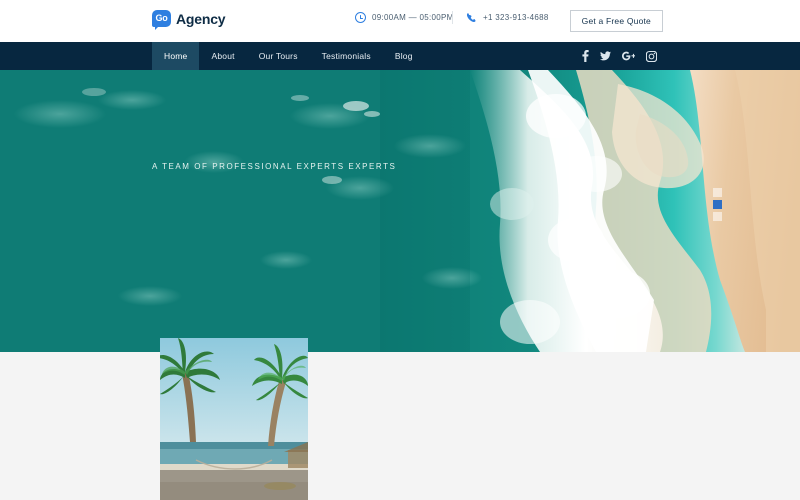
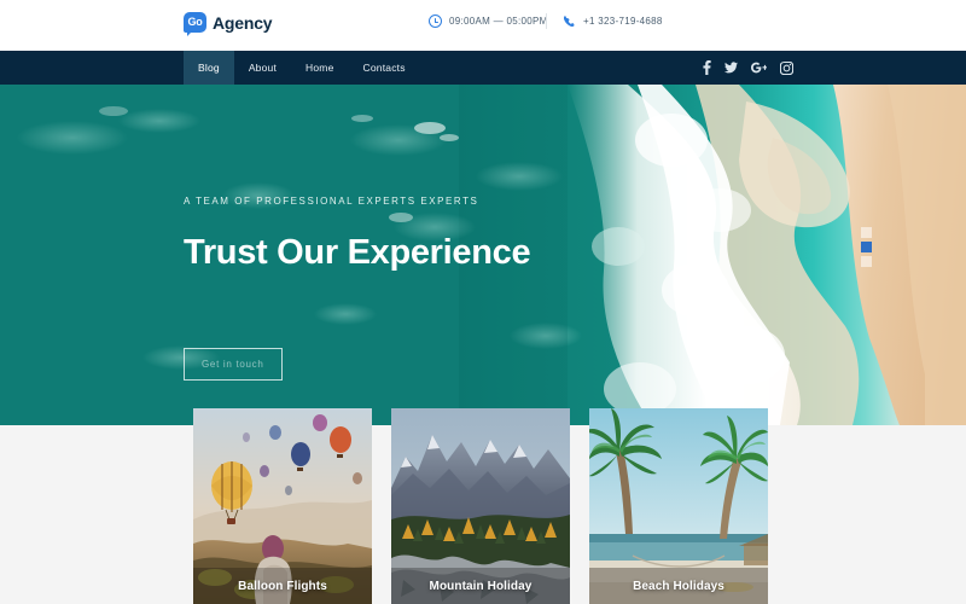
  Go
  Agency
  09:00AM — 05:00PM
- +1 323-913-4688
+ +1 323-719-4688
- Get a Free Quote
- Home
+ Blog
  About
- Our Tours
- Testimonials
- Blog
+ Home
+ Contacts
  A TEAM OF PROFESSIONAL EXPERTS EXPERTS
+ Trust Our Experience
+ Get in touch
+ Balloon Flights
+ Mountain Holiday
+ Beach Holidays
